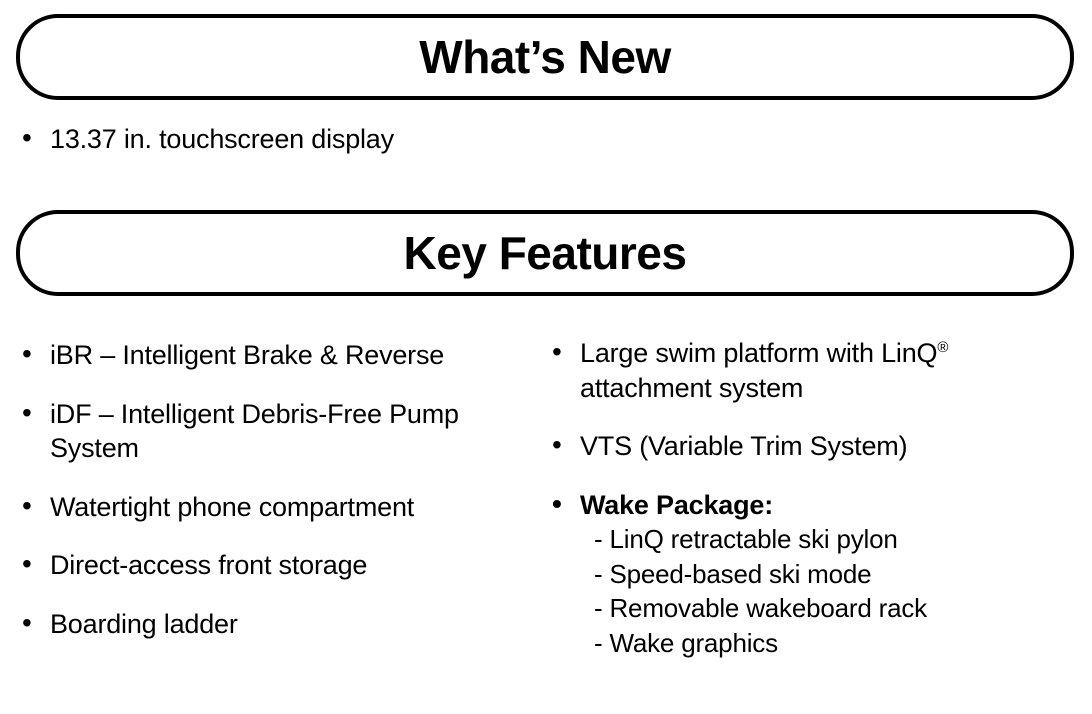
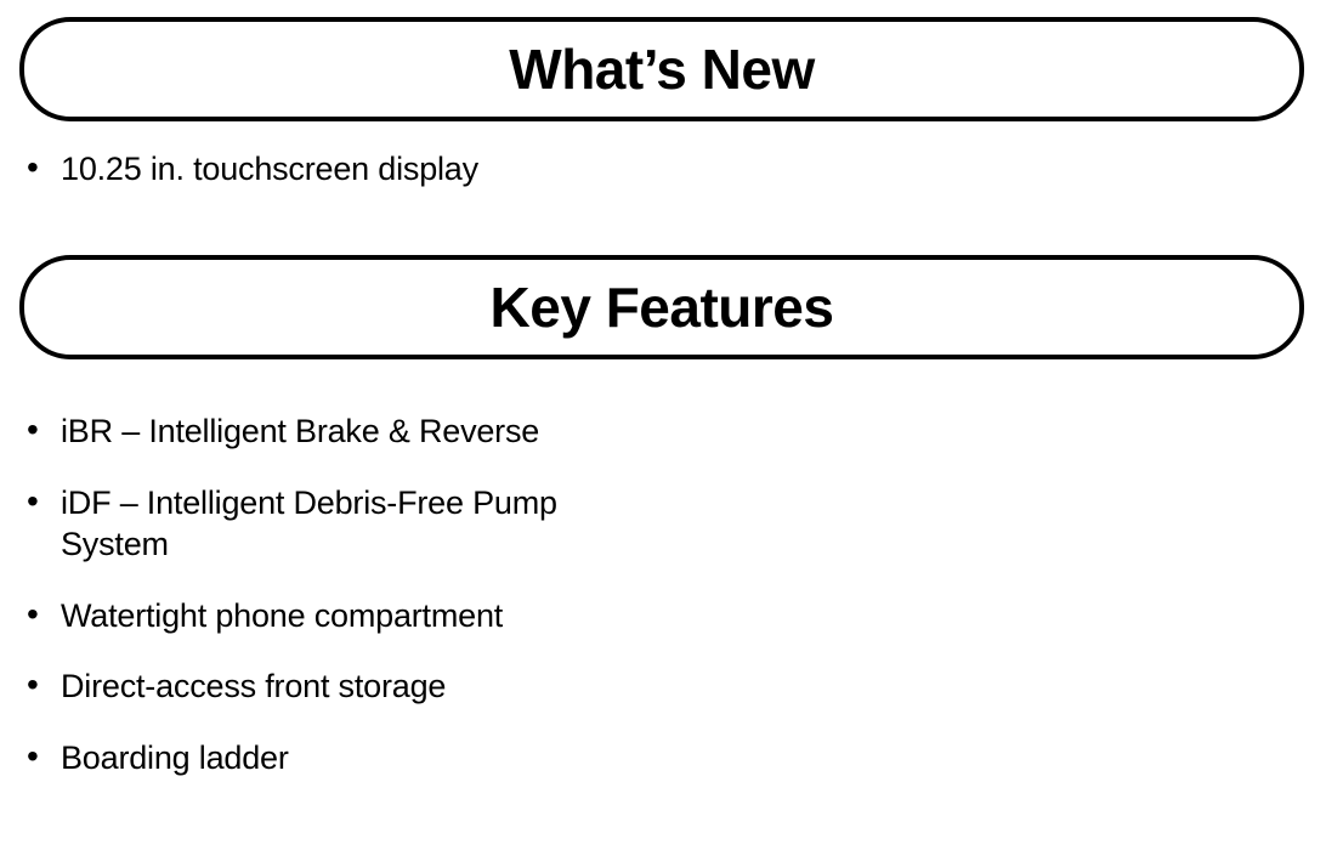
  What’s New
- 13.37 in. touchscreen display
+ 10.25 in. touchscreen display
  Key Features
  iBR – Intelligent Brake & Reverse
  iDF – Intelligent Debris-Free Pump System
  Watertight phone compartment
  Direct-access front storage
  Boarding ladder
- Large swim platform with LinQ® attachment system
- VTS (Variable Trim System)
- Wake Package:
- - LinQ retractable ski pylon
- - Speed-based ski mode
- - Removable wakeboard rack
- - Wake graphics
